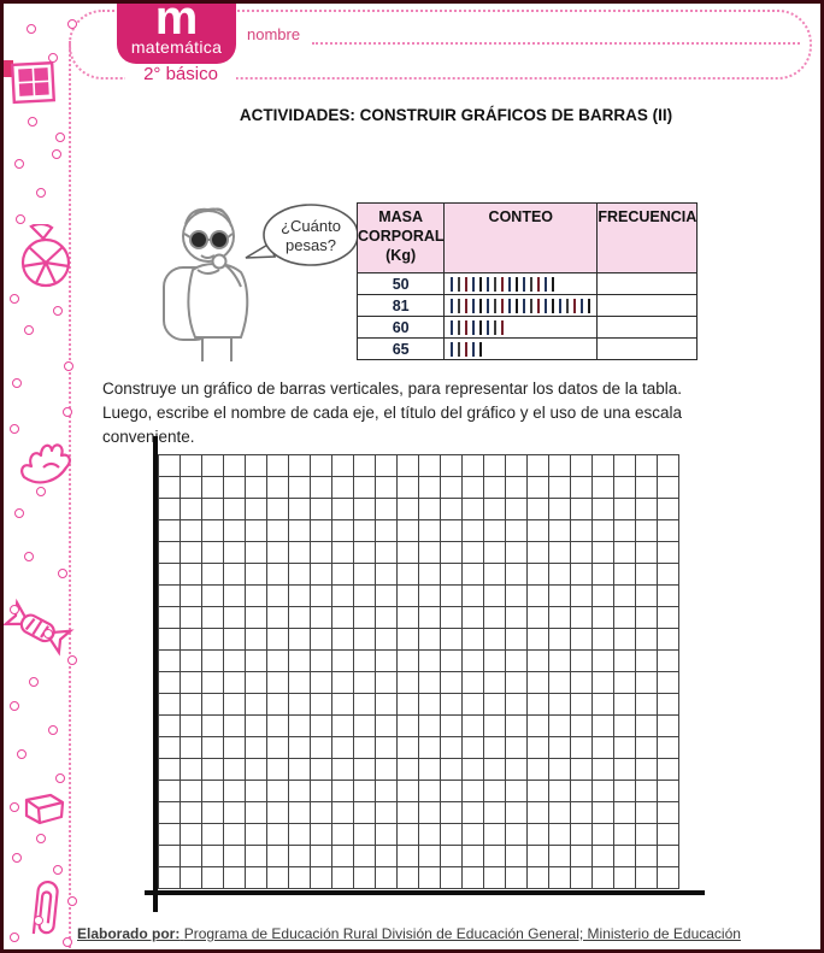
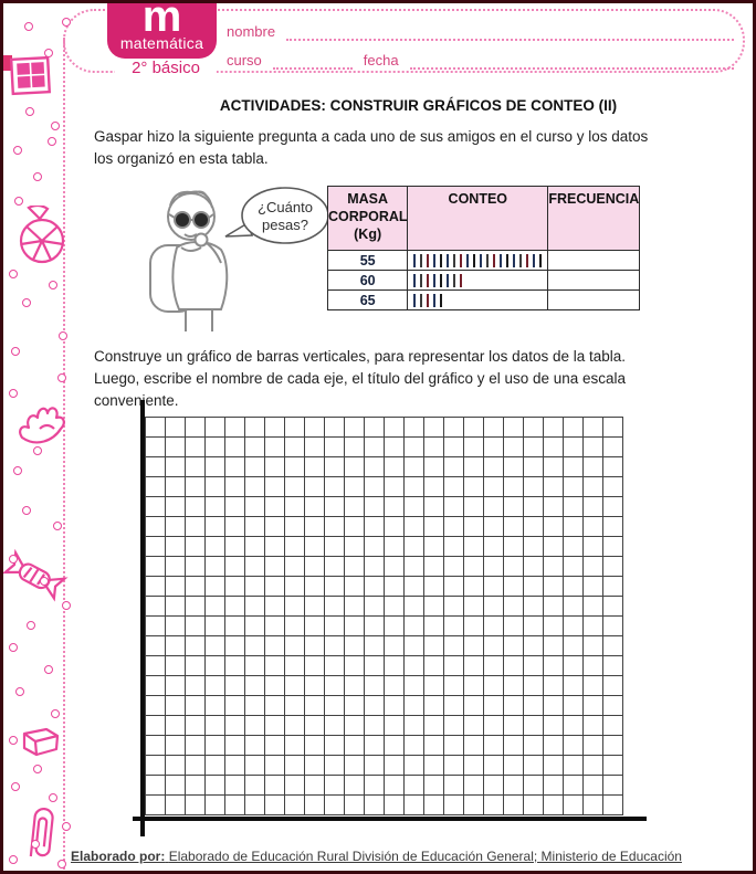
  nombre
+ curso
+ fecha
  m
  matemática
  2° básico
  ¿Cuánto
  pesas?
  MASA CORPORAL (Kg)	CONTEO	FRECUENCIA
- 50
- 81
+ 55
  60
  65
- ACTIVIDADES: CONSTRUIR GRÁFICOS DE BARRAS (II)
+ ACTIVIDADES: CONSTRUIR GRÁFICOS DE CONTEO (II)
+ Gaspar hizo la siguiente pregunta a cada uno de sus amigos en el curso y los datos los organizó en esta tabla.
  Construye un gráfico de barras verticales, para representar los datos de la tabla. Luego, escribe el nombre de cada eje, el título del gráfico y el uso de una escala convenente.
- Elaborado por: Programa de Educación Rural División de Educación General; Ministerio de Educación
+ Elaborado por: Elaborado de Educación Rural División de Educación General; Ministerio de Educación
